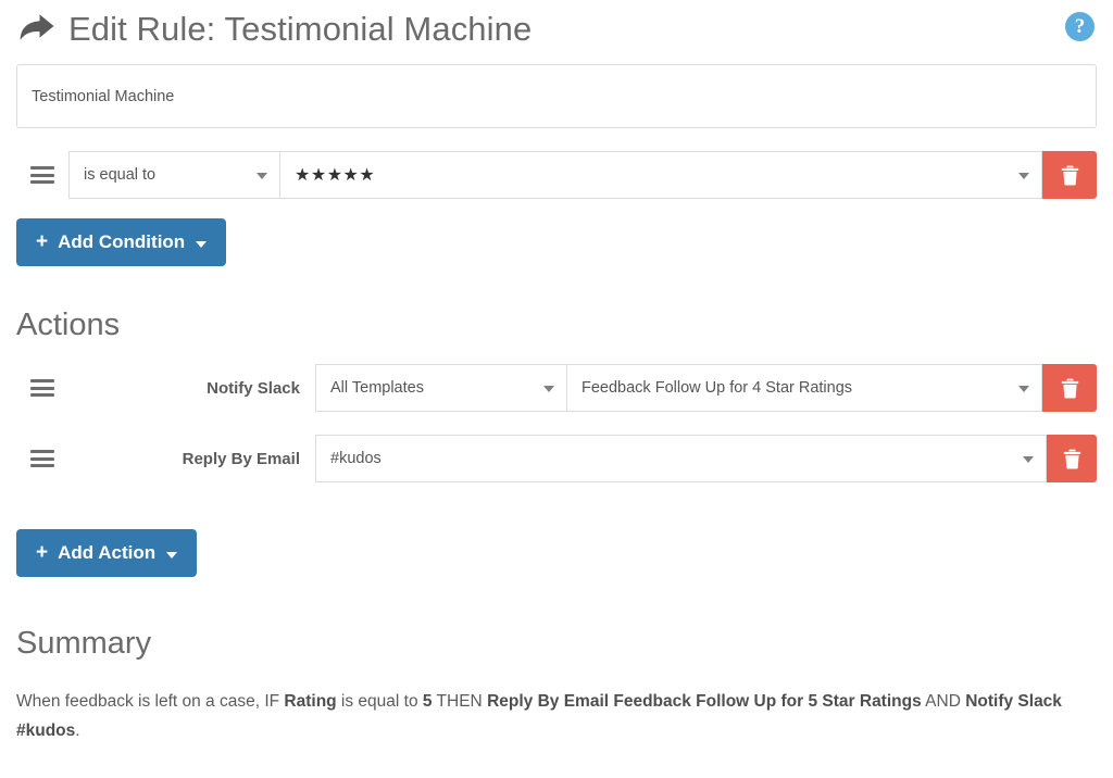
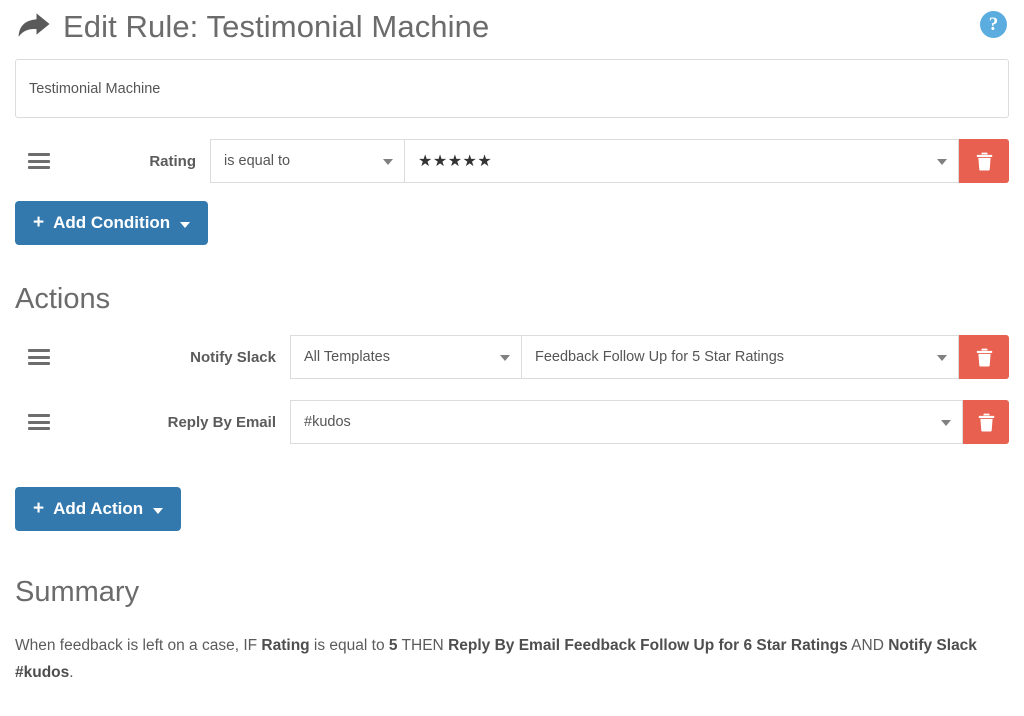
  Edit Rule: Testimonial Machine
  ?
  Testimonial Machine
+ Rating
  is equal to
  ★★★★★
  +
  Add Condition
  Actions
  Notify Slack
  All Templates
- Feedback Follow Up for 4 Star Ratings
+ Feedback Follow Up for 5 Star Ratings
  Reply By Email
  #kudos
  +
  Add Action
  Summary
- When feedback is left on a case, IF Rating is equal to 5 THEN Reply By Email Feedback Follow Up for 5 Star Ratings AND Notify Slack #kudos.
+ When feedback is left on a case, IF Rating is equal to 5 THEN Reply By Email Feedback Follow Up for 6 Star Ratings AND Notify Slack #kudos.
